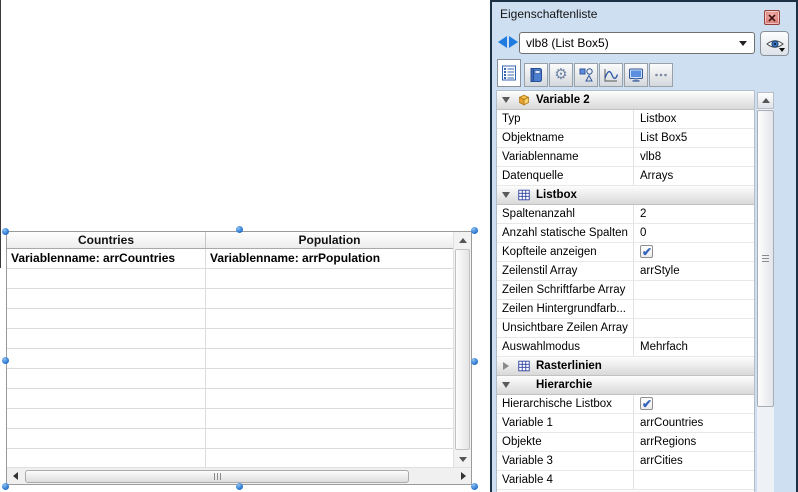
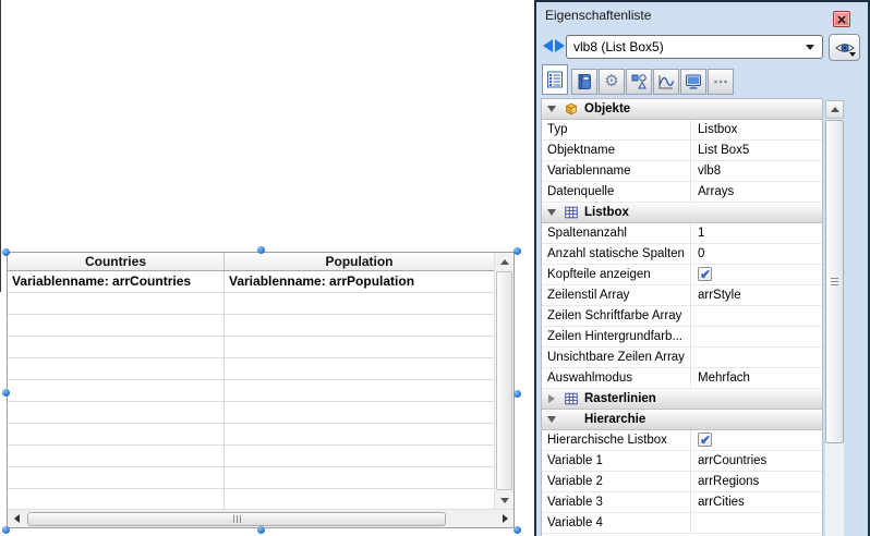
  Countries
  Population
  Variablenname: arrCountries
  Variablenname: arrPopulation
  Eigenschaftenliste
  vlb8 (List Box5)
  ⚙
- Variable 2
+ Objekte
  Typ
  Listbox
  Objektname
  List Box5
  Variablenname
  vlb8
  Datenquelle
  Arrays
  Listbox
  Spaltenanzahl
- 2
+ 1
  Anzahl statische Spalten
  0
  Kopfteile anzeigen
  ✔
  Zeilenstil Array
  arrStyle
  Zeilen Schriftfarbe Array
  Zeilen Hintergrundfarb...
  Unsichtbare Zeilen Array
  Auswahlmodus
  Mehrfach
  Rasterlinien
  Hierarchie
  Hierarchische Listbox
  ✔
  Variable 1
  arrCountries
- Objekte
+ Variable 2
  arrRegions
  Variable 3
  arrCities
  Variable 4
